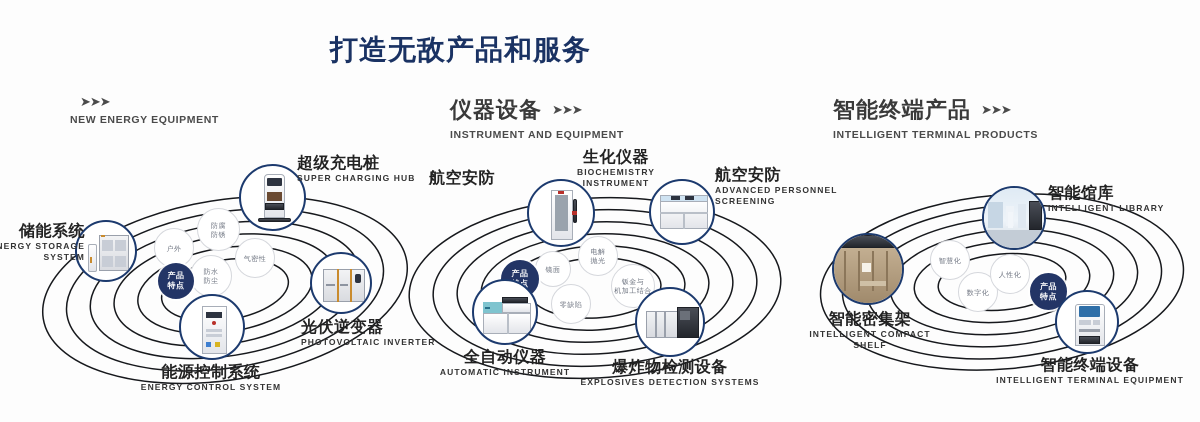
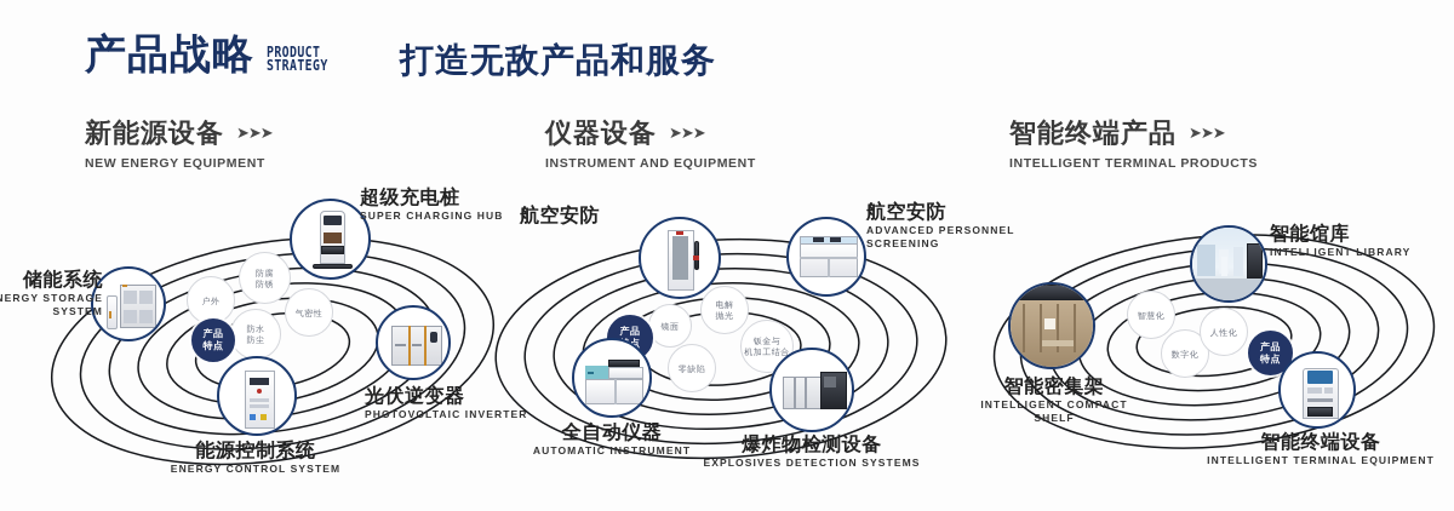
+ 产品战略
+ PRODUCT
+ STRATEGY
  打造无敌产品和服务
+ 新能源设备
  ➤➤➤
  NEW ENERGY EQUIPMENT
  仪器设备
  ➤➤➤
  INSTRUMENT AND EQUIPMENT
  智能终端产品
  ➤➤➤
  INTELLIGENT TERMINAL PRODUCTS
  户外
  防腐
  防锈
  防水
  防尘
  气密性
  产品
  特点
  储能系统
  NERGY STORAGE
  SYSTEM
  超级充电桩
  SUPER CHARGING HUB
  光伏逆变器
  PHOTOVOLTAIC INVERTER
  能源控制系统
  ENERGY CONTROL SYSTEM
  镜面
  电解
  抛光
  零缺陷
  钣金与
  机加工结合
  产品
- 生化仪器
- BIOCHEMISTRY
- INSTRUMENT
  航空安防
  航空安防
  ADVANCED PERSONNEL
  SCREENING
  全自动仪器
  AUTOMATIC INSTRUMENT
  爆炸物检测设备
  EXPLOSIVES DETECTION SYSTEMS
  智慧化
  数字化
  人性化
  产品
  特点
  智能馆库
  INTELLIGENT LIBRARY
  智能密集架
  INTELLIGENT COMPACT
  SHELF
  智能终端设备
  INTELLIGENT TERMINAL EQUIPMENT
